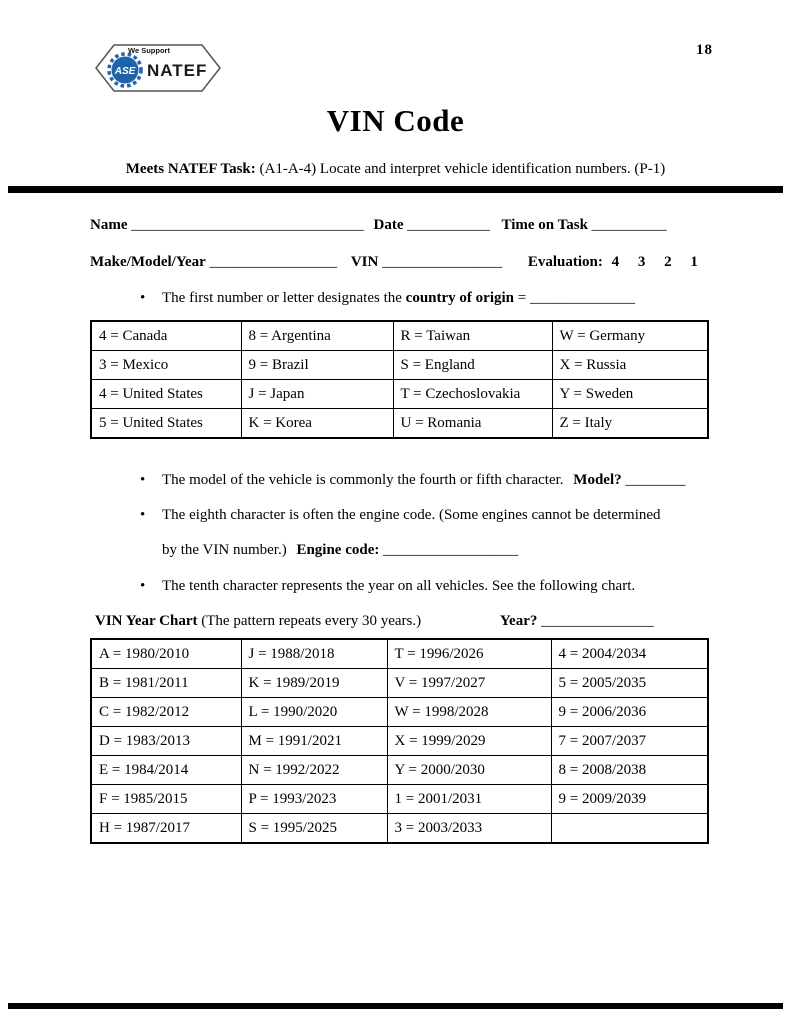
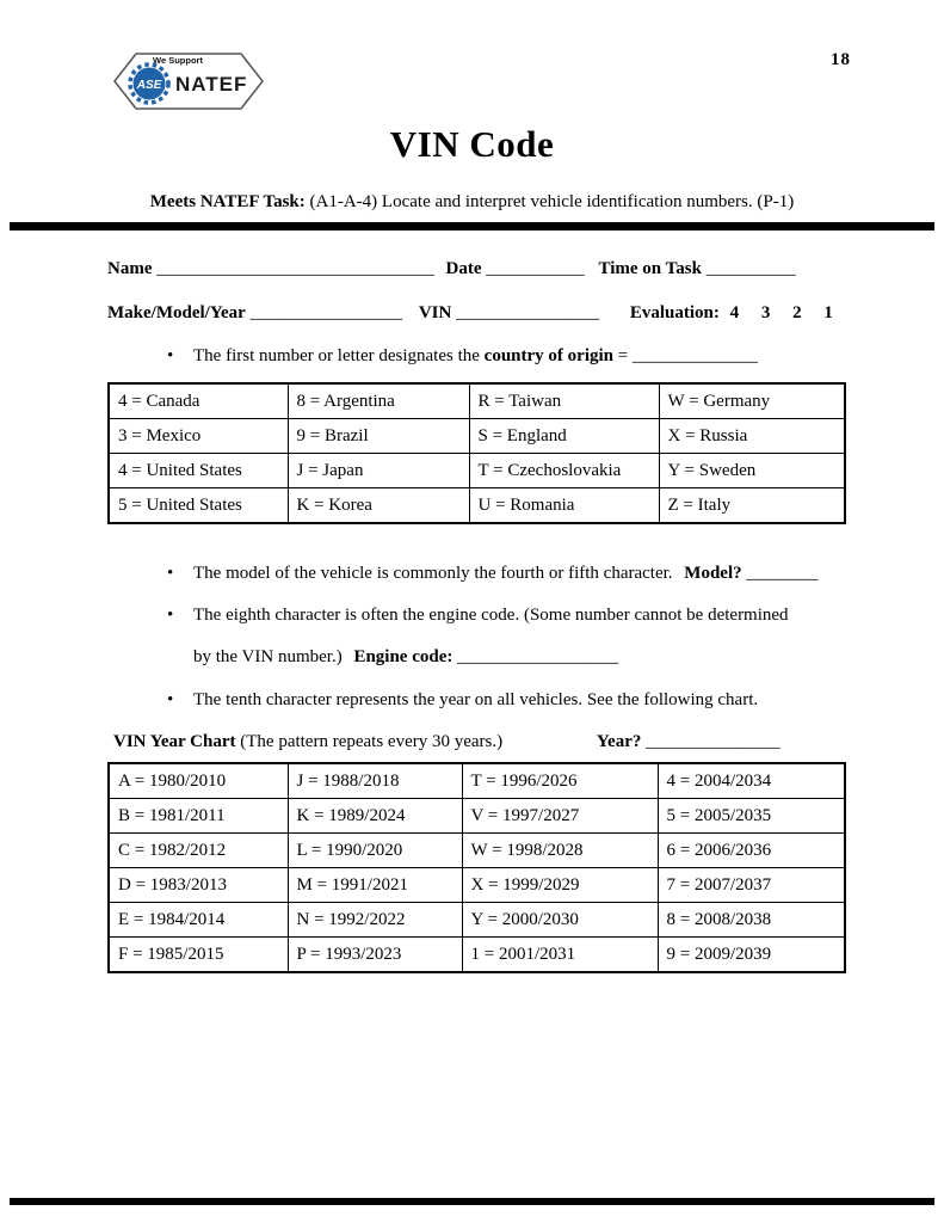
  We Support
  ASE
  NATEF
  18
  VIN Code
  Meets NATEF Task: (A1-A-4) Locate and interpret vehicle identification numbers. (P-1)
  Name _______________________________ Date ___________ Time on Task __________
  Make/Model/Year _________________ VIN ________________ Evaluation: 4 3 2 1
  •
  The first number or letter designates the country of origin = ______________
  4 = Canada	8 = Argentina	R = Taiwan	W = Germany
  3 = Mexico	9 = Brazil	S = England	X = Russia
  4 = United States	J = Japan	T = Czechoslovakia	Y = Sweden
  5 = United States	K = Korea	U = Romania	Z = Italy
  •
  The model of the vehicle is commonly the fourth or fifth character. Model? ________
  •
- The eighth character is often the engine code. (Some engines cannot be determined
+ The eighth character is often the engine code. (Some number cannot be determined
  by the VIN number.) Engine code: __________________
  •
  The tenth character represents the year on all vehicles. See the following chart.
  VIN Year Chart (The pattern repeats every 30 years.) Year? _______________
  A = 1980/2010	J = 1988/2018	T = 1996/2026	4 = 2004/2034
- B = 1981/2011	K = 1989/2019	V = 1997/2027	5 = 2005/2035
+ B = 1981/2011	K = 1989/2024	V = 1997/2027	5 = 2005/2035
- C = 1982/2012	L = 1990/2020	W = 1998/2028	9 = 2006/2036
+ C = 1982/2012	L = 1990/2020	W = 1998/2028	6 = 2006/2036
  D = 1983/2013	M = 1991/2021	X = 1999/2029	7 = 2007/2037
  E = 1984/2014	N = 1992/2022	Y = 2000/2030	8 = 2008/2038
  F = 1985/2015	P = 1993/2023	1 = 2001/2031	9 = 2009/2039
- H = 1987/2017	S = 1995/2025	3 = 2003/2033
